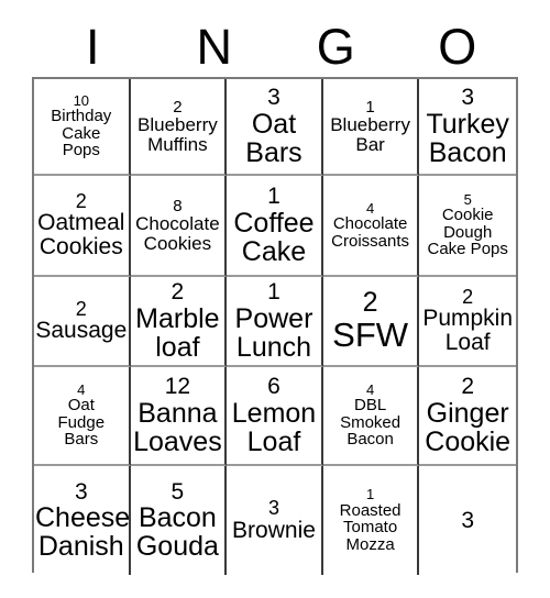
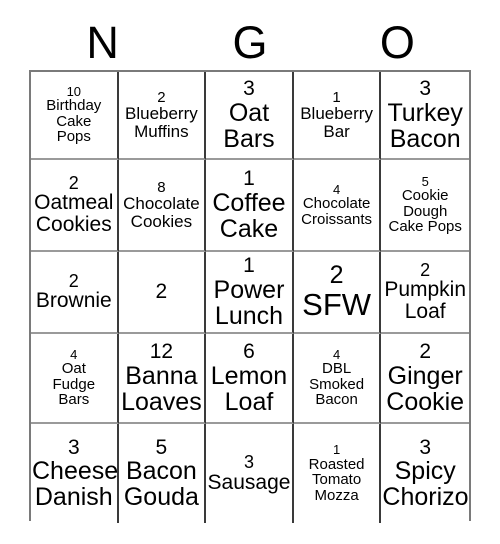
- I
  N
  G
  O
  10
  Birthday
  Cake
  Pops
  2
  Blueberry
  Muffins
  3
  Oat
  Bars
  1
  Blueberry
  Bar
  3
  Turkey
  Bacon
  2
  Oatmeal
  Cookies
  8
  Chocolate
  Cookies
  1
  Coffee
  Cake
  4
  Chocolate
  Croissants
  5
  Cookie
  Dough
  Cake Pops
  2
- Sausage
+ Brownie
  2
- Marble
- loaf
  1
  Power
  Lunch
  2
  SFW
  2
  Pumpkin
  Loaf
  4
  Oat
  Fudge
  Bars
  12
  Banna
  Loaves
  6
  Lemon
  Loaf
  4
  DBL
  Smoked
  Bacon
  2
  Ginger
  Cookie
  3
  Cheese
  Danish
  5
  Bacon
  Gouda
  3
- Brownie
+ Sausage
  1
  Roasted
  Tomato
  Mozza
  3
+ Spicy
+ Chorizo
